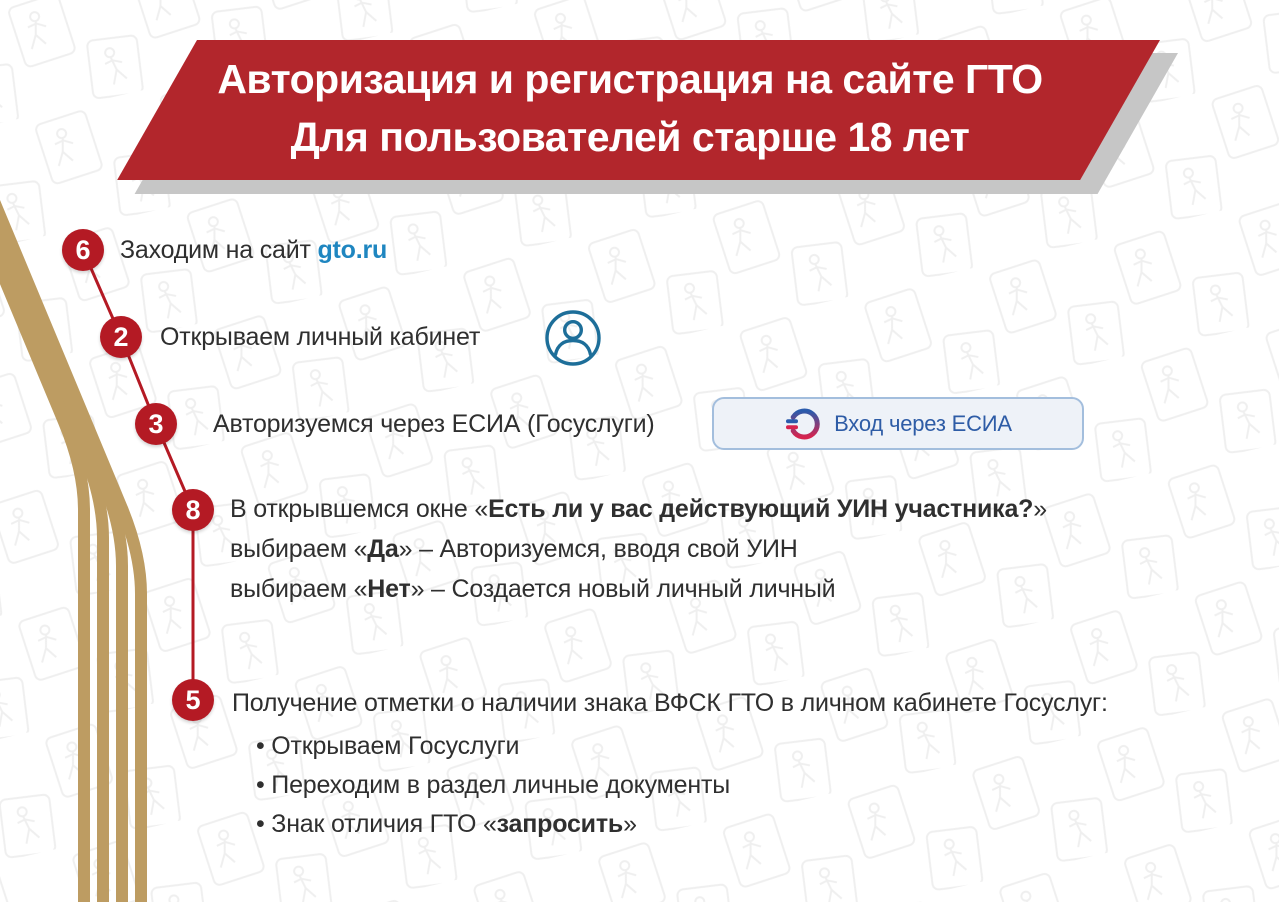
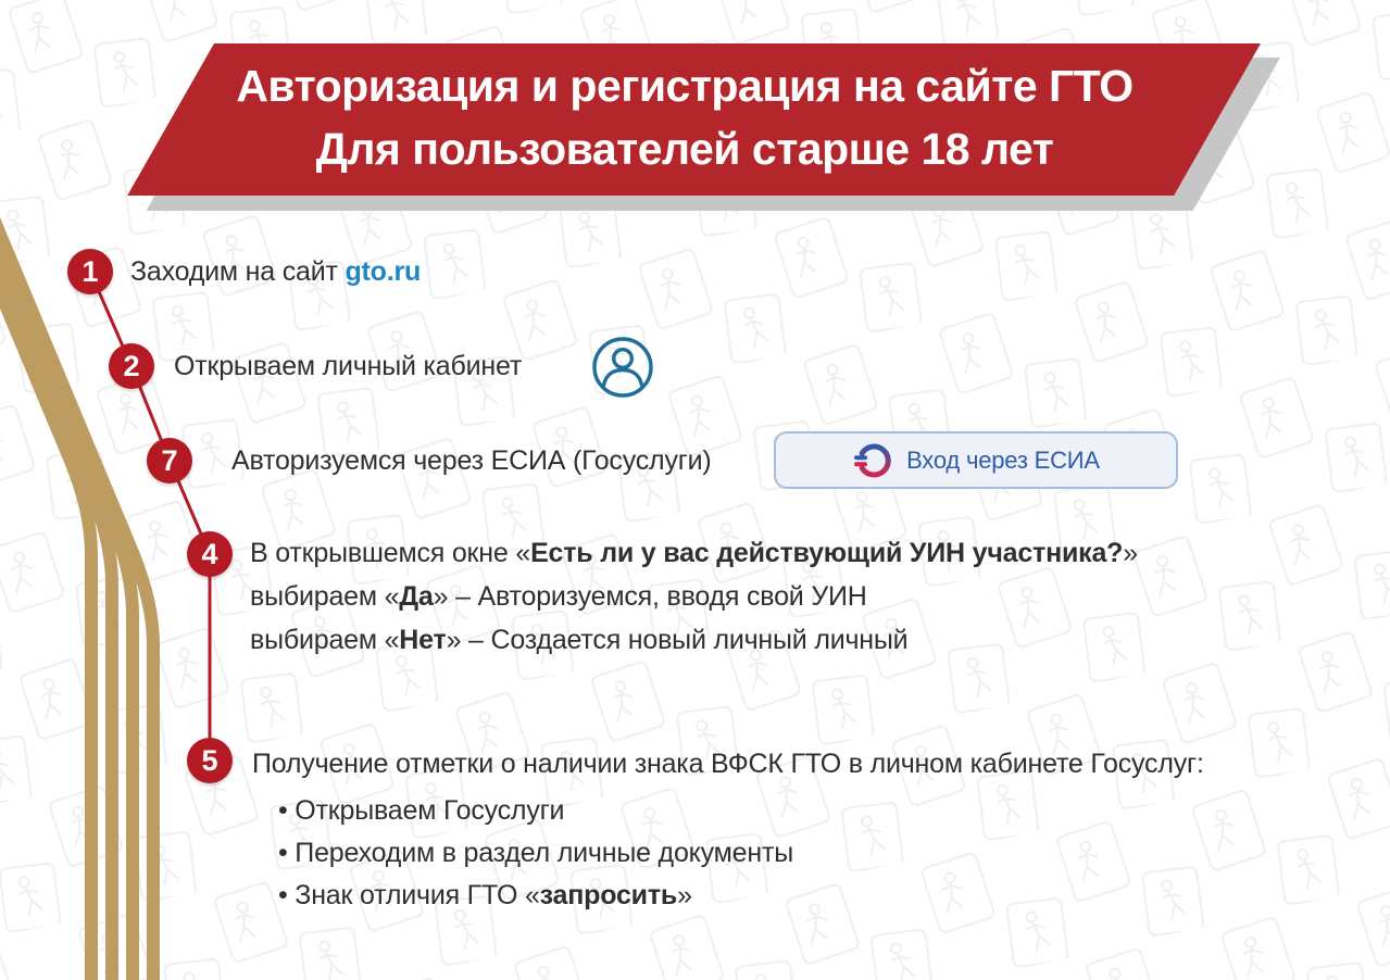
  Авторизация и регистрация на сайте ГТО
  Для пользователей старше 18 лет
- 6
+ 1
  2
- 3
+ 7
- 8
+ 4
  5
  Заходим на сайт gto.ru
  Открываем личный кабинет
  Авторизуемся через ЕСИА (Госуслуги)
  Вход через ЕСИА
  В открывшемся окне «Есть ли у вас действующий УИН участника?»
  выбираем «Да» – Авторизуемся, вводя свой УИН
  выбираем «Нет» – Создается новый личный личный
  Получение отметки о наличии знака ВФСК ГТО в личном кабинете Госуслуг:
  • Открываем Госуслуги
  • Переходим в раздел личные документы
  • Знак отличия ГТО «запросить»
